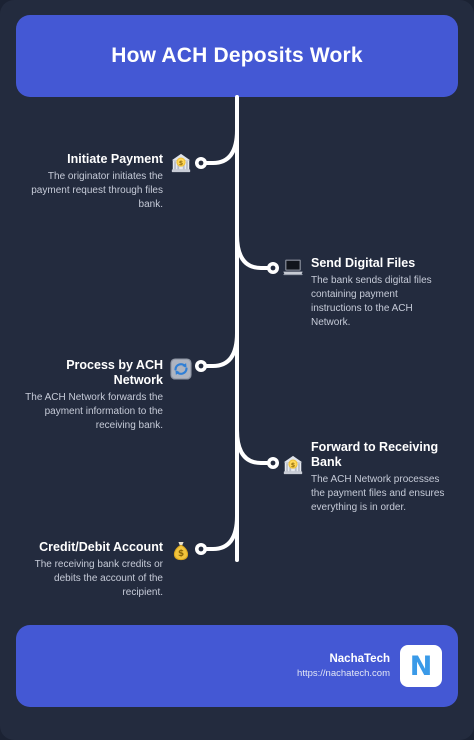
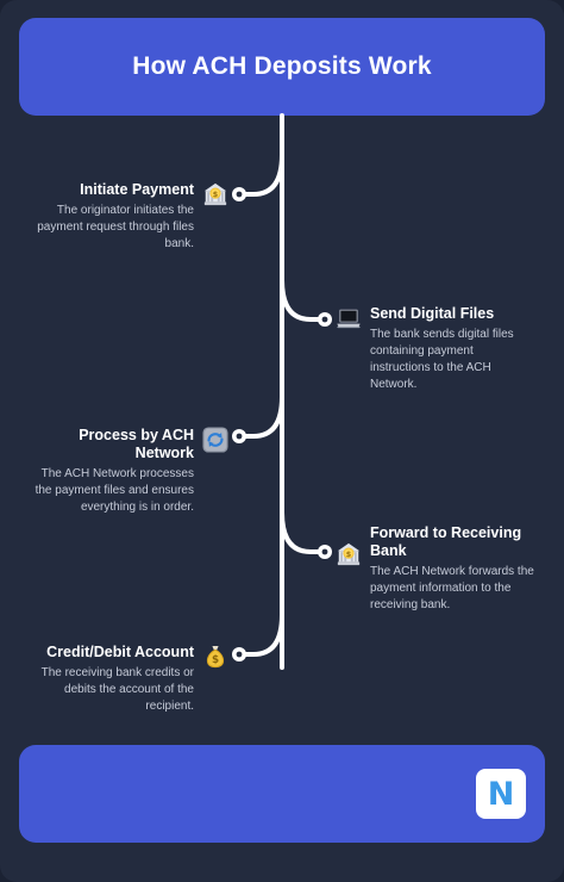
  How ACH Deposits Work
  Initiate Payment
  The originator initiates the payment request through files bank.
  $
  Send Digital Files
  The bank sends digital files containing payment instructions to the ACH Network.
  Process by ACH Network
- The ACH Network forwards the payment information to the receiving bank.
+ The ACH Network processes the payment files and ensures everything is in order.
  $
  Forward to Receiving Bank
- The ACH Network processes the payment files and ensures everything is in order.
+ The ACH Network forwards the payment information to the receiving bank.
  Credit/Debit Account
  The receiving bank credits or debits the account of the recipient.
  $
- NachaTech
- https://nachatech.com
  N
